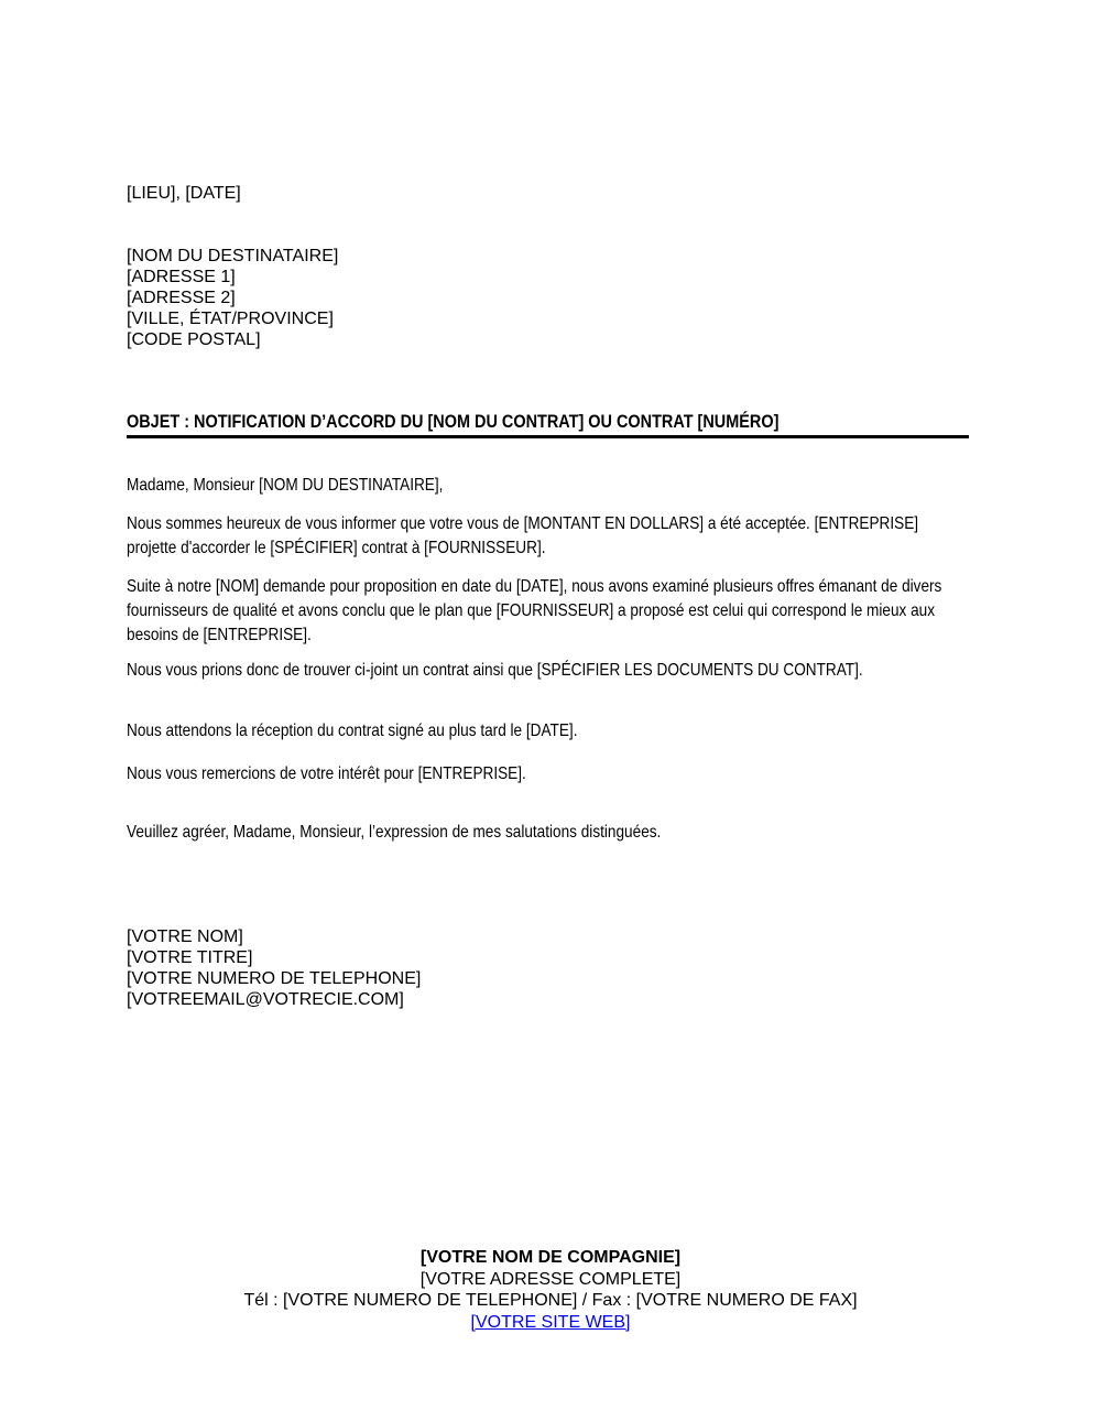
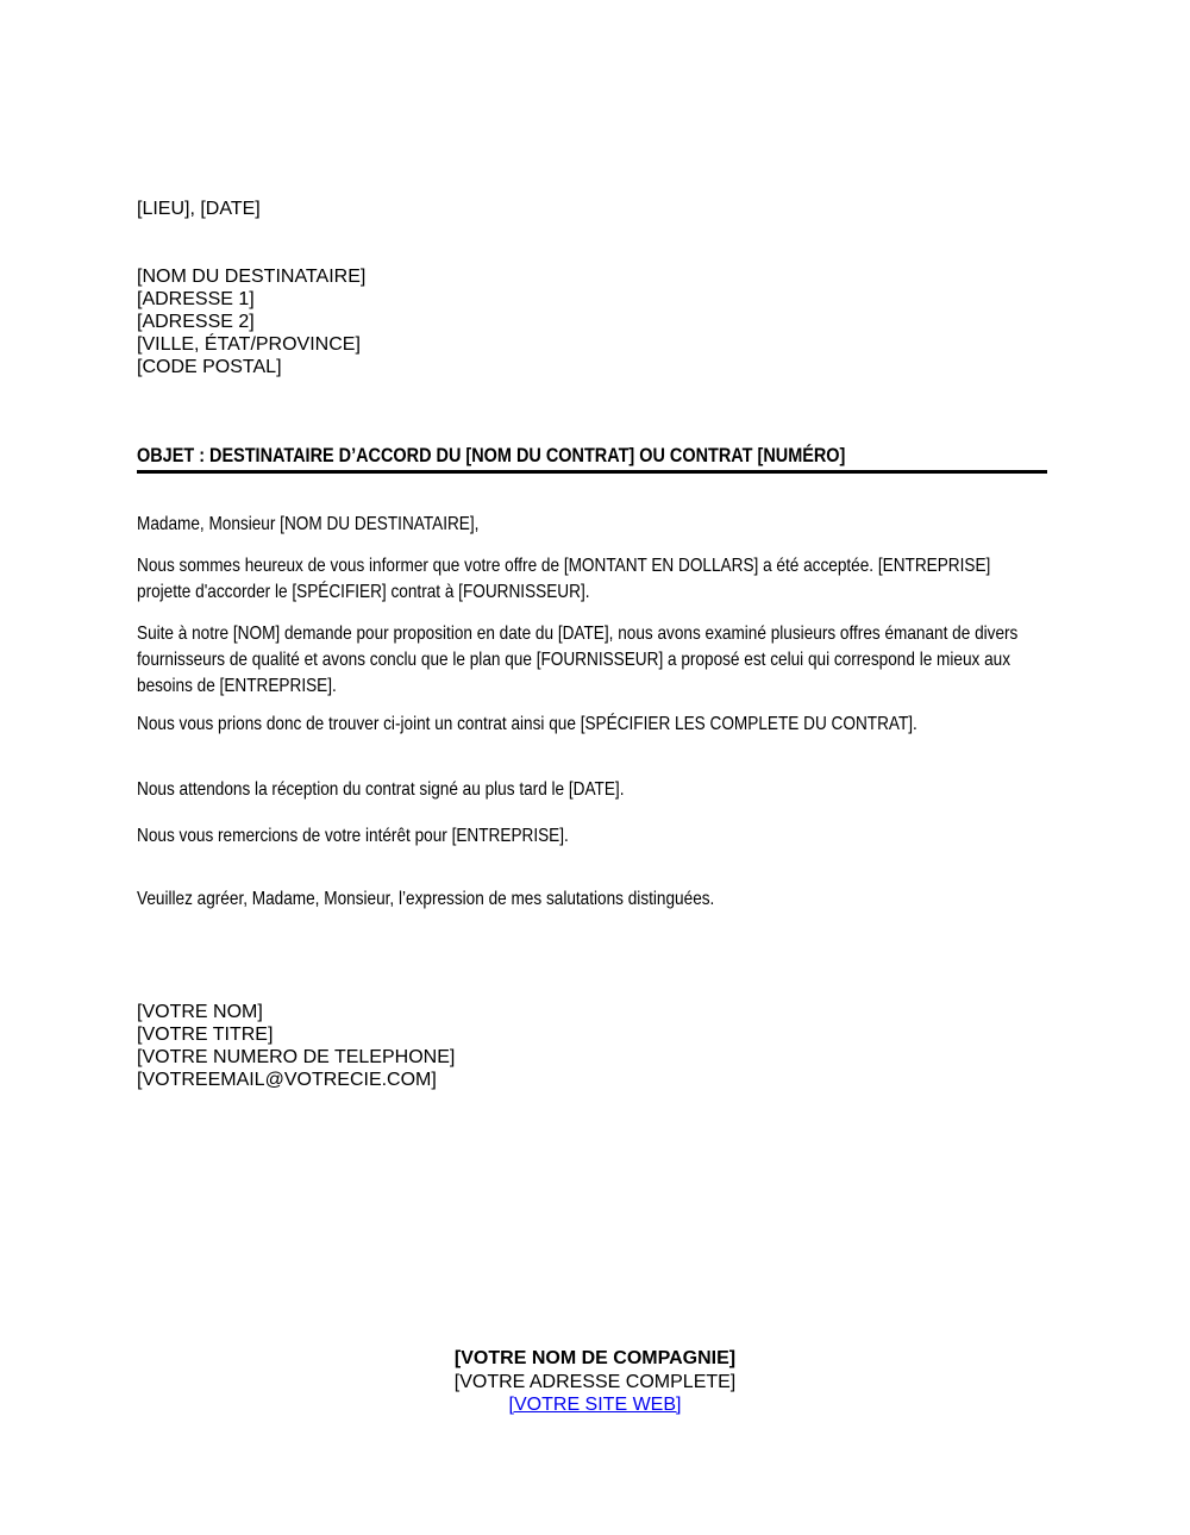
  [LIEU], [DATE]
  [NOM DU DESTINATAIRE]
  [ADRESSE 1]
  [ADRESSE 2]
  [VILLE, ÉTAT/PROVINCE]
  [CODE POSTAL]
- OBJET : NOTIFICATION D’ACCORD DU [NOM DU CONTRAT] OU CONTRAT [NUMÉRO]
+ OBJET : DESTINATAIRE D’ACCORD DU [NOM DU CONTRAT] OU CONTRAT [NUMÉRO]
  Madame, Monsieur [NOM DU DESTINATAIRE],
- Nous sommes heureux de vous informer que votre vous de [MONTANT EN DOLLARS] a été acceptée. [ENTREPRISE] projette d'accorder le [SPÉCIFIER] contrat à [FOURNISSEUR].
+ Nous sommes heureux de vous informer que votre offre de [MONTANT EN DOLLARS] a été acceptée. [ENTREPRISE] projette d'accorder le [SPÉCIFIER] contrat à [FOURNISSEUR].
  Suite à notre [NOM] demande pour proposition en date du [DATE], nous avons examiné plusieurs offres émanant de divers fournisseurs de qualité et avons conclu que le plan que [FOURNISSEUR] a proposé est celui qui correspond le mieux aux besoins de [ENTREPRISE].
- Nous vous prions donc de trouver ci-joint un contrat ainsi que [SPÉCIFIER LES DOCUMENTS DU CONTRAT].
+ Nous vous prions donc de trouver ci-joint un contrat ainsi que [SPÉCIFIER LES COMPLETE DU CONTRAT].
  Nous attendons la réception du contrat signé au plus tard le [DATE].
  Nous vous remercions de votre intérêt pour [ENTREPRISE].
  Veuillez agréer, Madame, Monsieur, l’expression de mes salutations distinguées.
  [VOTRE NOM]
  [VOTRE TITRE]
  [VOTRE NUMERO DE TELEPHONE]
  [VOTREEMAIL@VOTRECIE.COM]
  [VOTRE NOM DE COMPAGNIE]
  [VOTRE ADRESSE COMPLETE]
- Tél : [VOTRE NUMERO DE TELEPHONE] / Fax : [VOTRE NUMERO DE FAX]
  [VOTRE SITE WEB]
